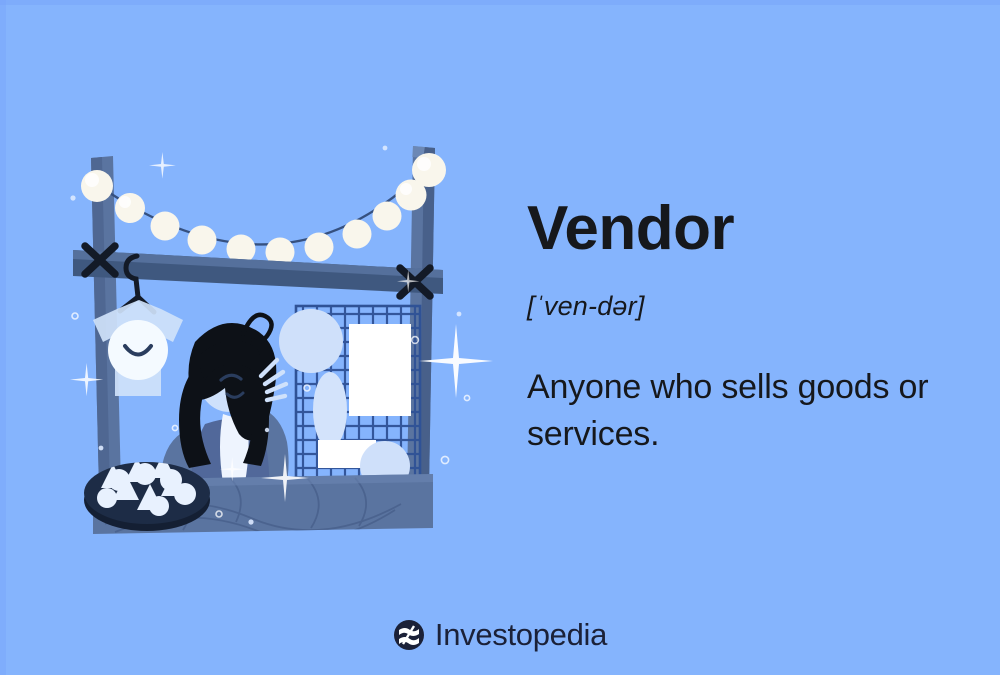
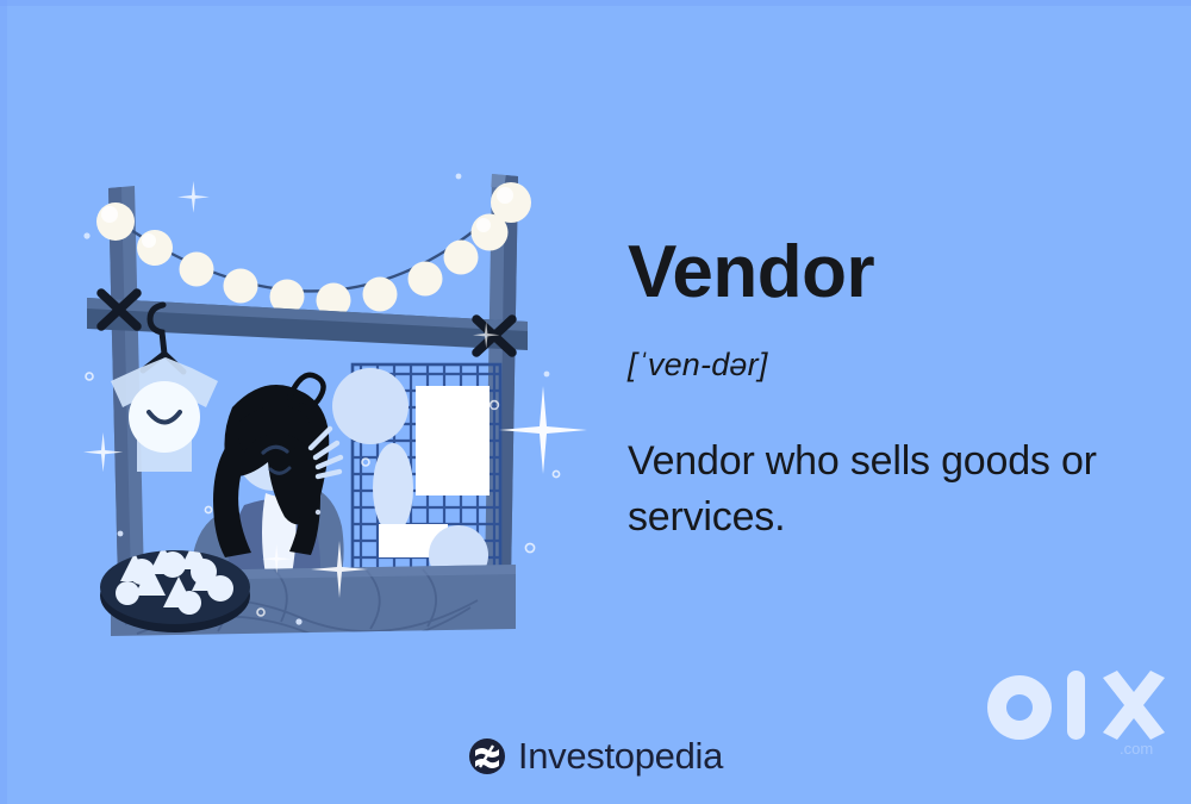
  Vendor
  [ˈven-dər]
- Anyone who sells goods or services.
+ Vendor who sells goods or services.
  Investopedia
+ .com
